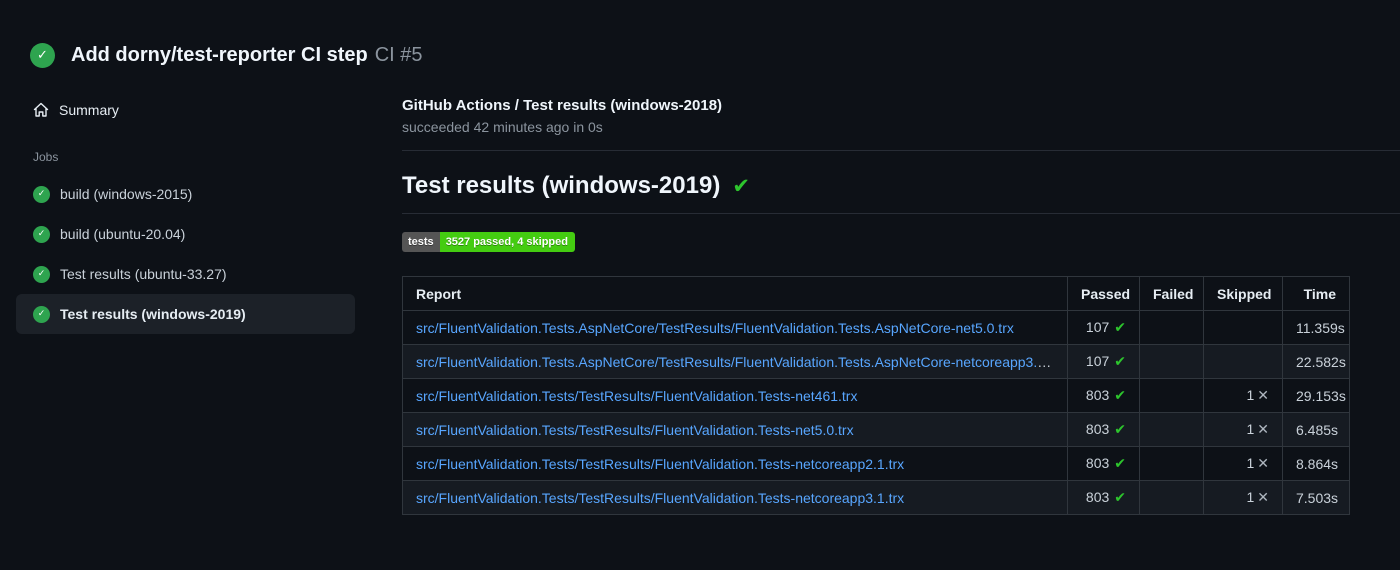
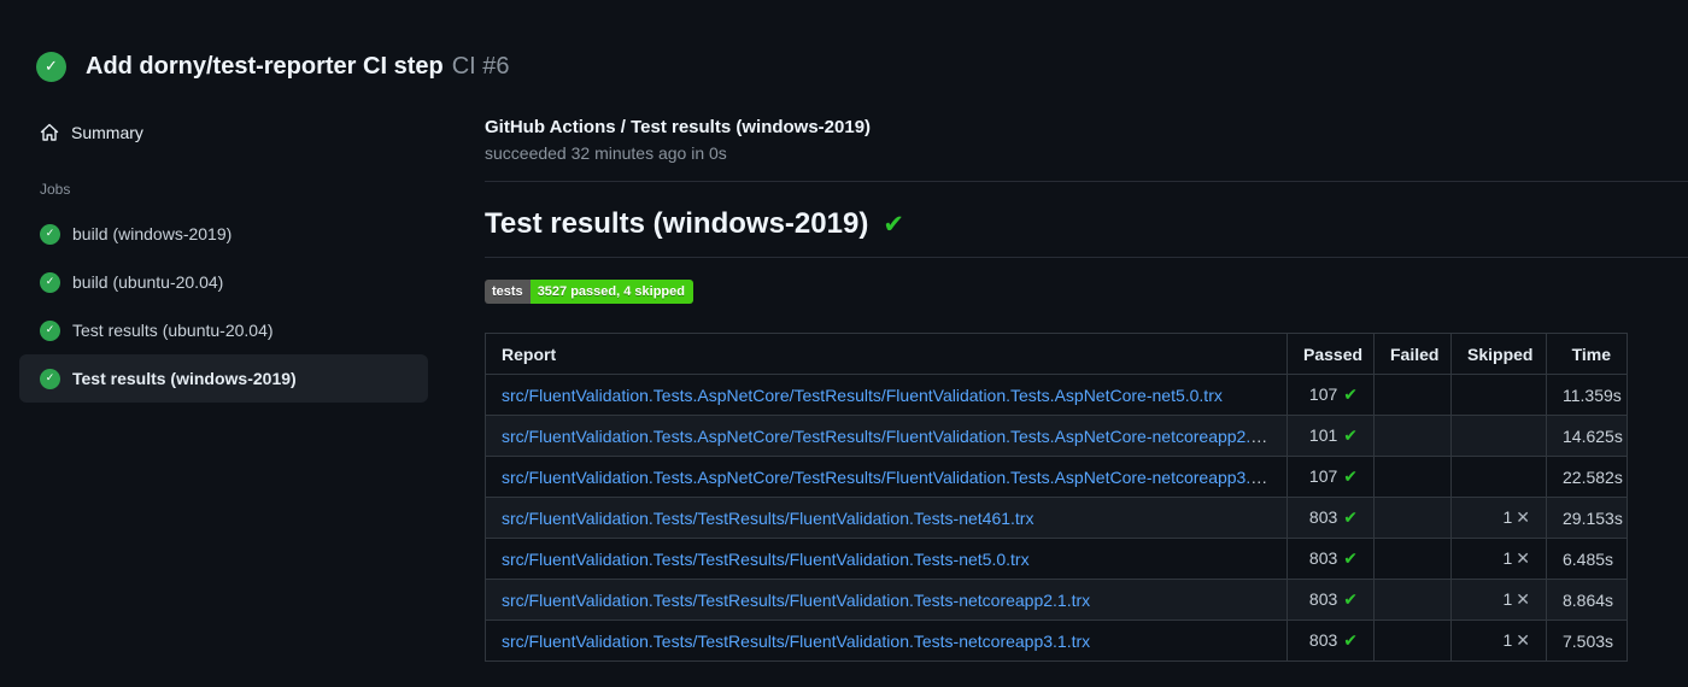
  ✓
  Add dorny/test-reporter CI step
- CI #5
+ CI #6
  Summary
  Jobs
  ✓
- build (windows-2015)
+ build (windows-2019)
  ✓
  build (ubuntu-20.04)
  ✓
- Test results (ubuntu-33.27)
+ Test results (ubuntu-20.04)
  ✓
  Test results (windows-2019)
- GitHub Actions / Test results (windows-2018)
+ GitHub Actions / Test results (windows-2019)
- succeeded 42 minutes ago in 0s
+ succeeded 32 minutes ago in 0s
  Test results (windows-2019)
  ✔
  tests
  3527 passed, 4 skipped
  Report	Passed	Failed	Skipped	Time
  src/FluentValidation.Tests.AspNetCore/TestResults/FluentValidation.Tests.AspNetCore-net5.0.trx	107 ✔			11.359s
+ src/FluentValidation.Tests.AspNetCore/TestResults/FluentValidation.Tests.AspNetCore-netcoreapp2.1.trx	101 ✔			14.625s
  src/FluentValidation.Tests.AspNetCore/TestResults/FluentValidation.Tests.AspNetCore-netcoreapp3.1.trx	107 ✔			22.582s
  src/FluentValidation.Tests/TestResults/FluentValidation.Tests-net461.trx	803 ✔		1 ✕	29.153s
  src/FluentValidation.Tests/TestResults/FluentValidation.Tests-net5.0.trx	803 ✔		1 ✕	6.485s
  src/FluentValidation.Tests/TestResults/FluentValidation.Tests-netcoreapp2.1.trx	803 ✔		1 ✕	8.864s
  src/FluentValidation.Tests/TestResults/FluentValidation.Tests-netcoreapp3.1.trx	803 ✔		1 ✕	7.503s
